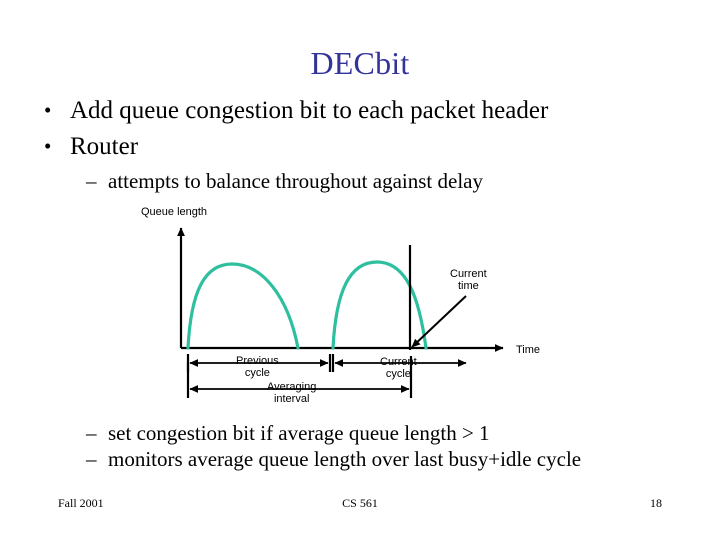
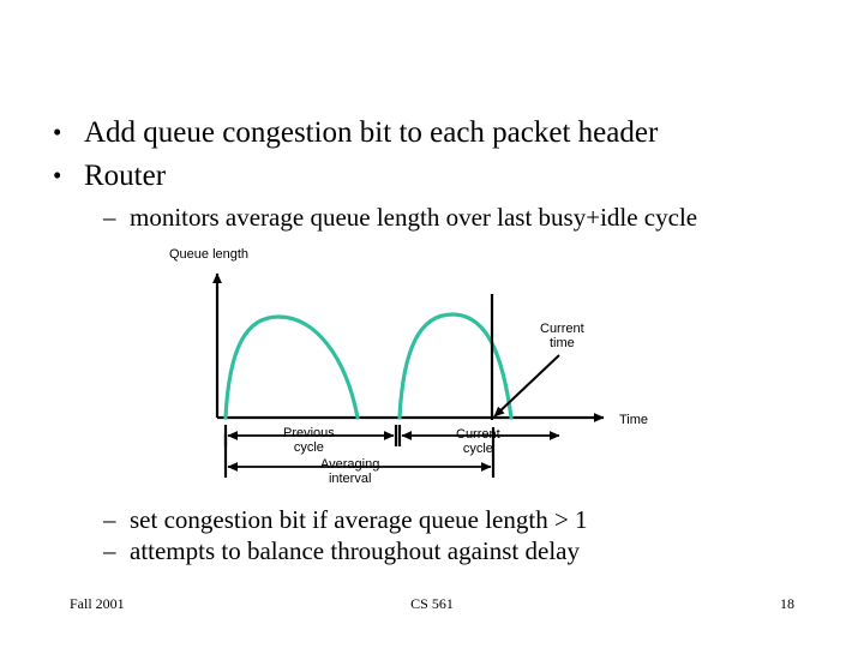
- DECbit
  • Add queue congestion bit to each packet header
  • Router
- – attempts to balance throughout against delay
+ – monitors average queue length over last busy+idle cycle
  – set congestion bit if average queue length > 1
- – monitors average queue length over last busy+idle cycle
+ – attempts to balance throughout against delay
  Queue length
  Time
  Current
  time
  Previous
  cycle
  Current
  cycle
  Averaging
  interval
  Fall 2001
  CS 561
  18
